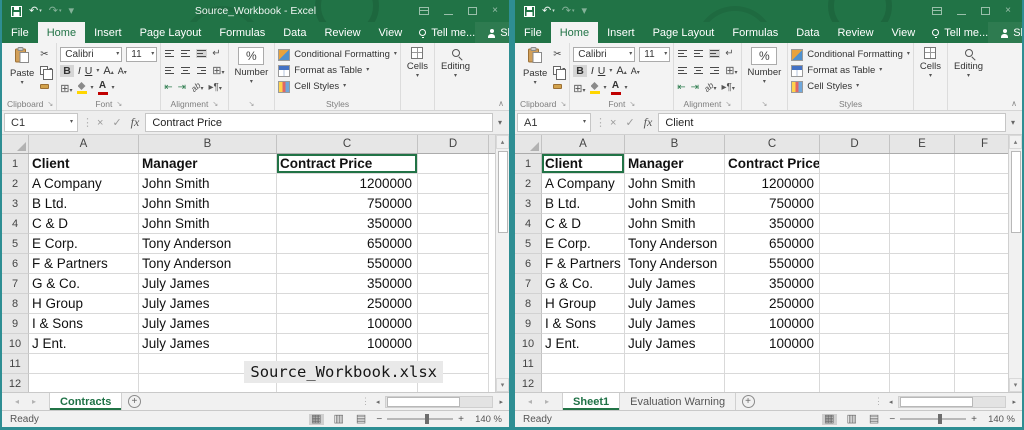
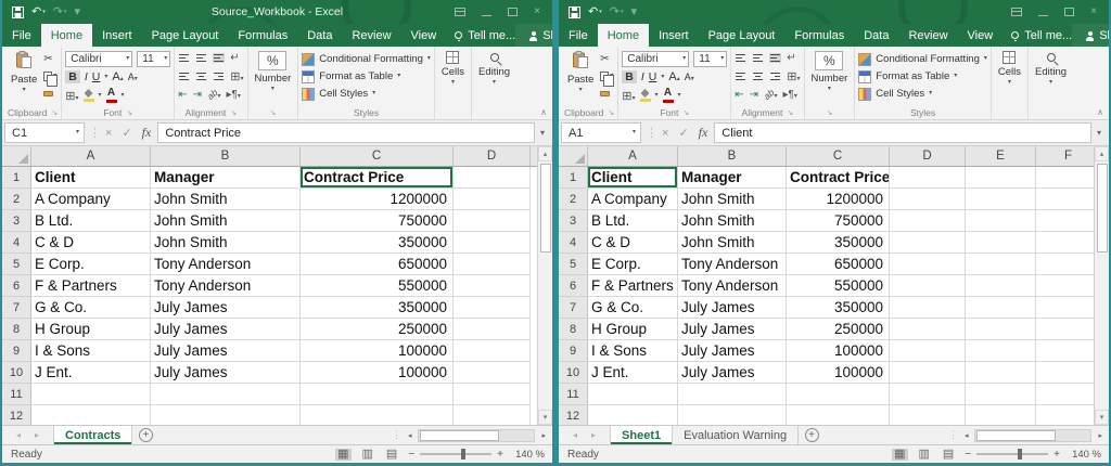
  ↶
  ↷
  ▾
  Source_Workbook - Excel
  ×
  File
  Home
  Insert
  Page Layout
  Formulas
  Data
  Review
  View
  Tell me...
  Paste
  ✂
  Clipboard
  Calibri
  11
  B
  I
  U
  A
  Font
  ↵
  ⇤
  ⇥
  Alignment
  %
  Number
  Conditional Formatting
  Format as Table
  Cell Styles
  Styles
  Cells
  Editing
  ∧
  C1
  ⋮
  ×
  ✓
  fx
  Contract Price
  ▾
  A
  B
  C
  D
  1
  Client
  Manager
  Contract Price
  2
  A Company
  John Smith
  1200000
  3
  B Ltd.
  John Smith
  750000
  4
  C & D
  John Smith
  350000
  5
  E Corp.
  Tony Anderson
  650000
  6
  F & Partners
  Tony Anderson
  550000
  7
  G & Co.
  July James
  350000
  8
  H Group
  July James
  250000
  9
  I & Sons
  July James
  100000
  10
  J Ent.
  July James
  100000
  11
  12
- Source_Workbook.xlsx
  ◂
  ▸
  Contracts
  +
  ⋮
  Ready
  ▦
  ▥
  ▤
  −
  +
  140 %
  ↶
  ↷
  ▾
  ×
  File
  Home
  Insert
  Page Layout
  Formulas
  Data
  Review
  View
  Tell me...
  Paste
  ✂
  Clipboard
  Calibri
  11
  B
  I
  U
  A
  Font
  ↵
  ⇤
  ⇥
  Alignment
  %
  Number
  Conditional Formatting
  Format as Table
  Cell Styles
  Styles
  Cells
  Editing
  ∧
  A1
  ⋮
  ×
  ✓
  fx
  Client
  ▾
  A
  B
  C
  D
  E
  F
  1
  Client
  Manager
  Contract Price
  2
  A Company
  John Smith
  1200000
  3
  B Ltd.
  John Smith
  750000
  4
  C & D
  John Smith
  350000
  5
  E Corp.
  Tony Anderson
  650000
  6
  F & Partners
  Tony Anderson
  550000
  7
  G & Co.
  July James
  350000
  8
  H Group
  July James
  250000
  9
  I & Sons
  July James
  100000
  10
  J Ent.
  July James
  100000
  11
  12
  ◂
  ▸
  Sheet1
  Evaluation Warning
  +
  ⋮
  Ready
  ▦
  ▥
  ▤
  −
  +
  140 %
